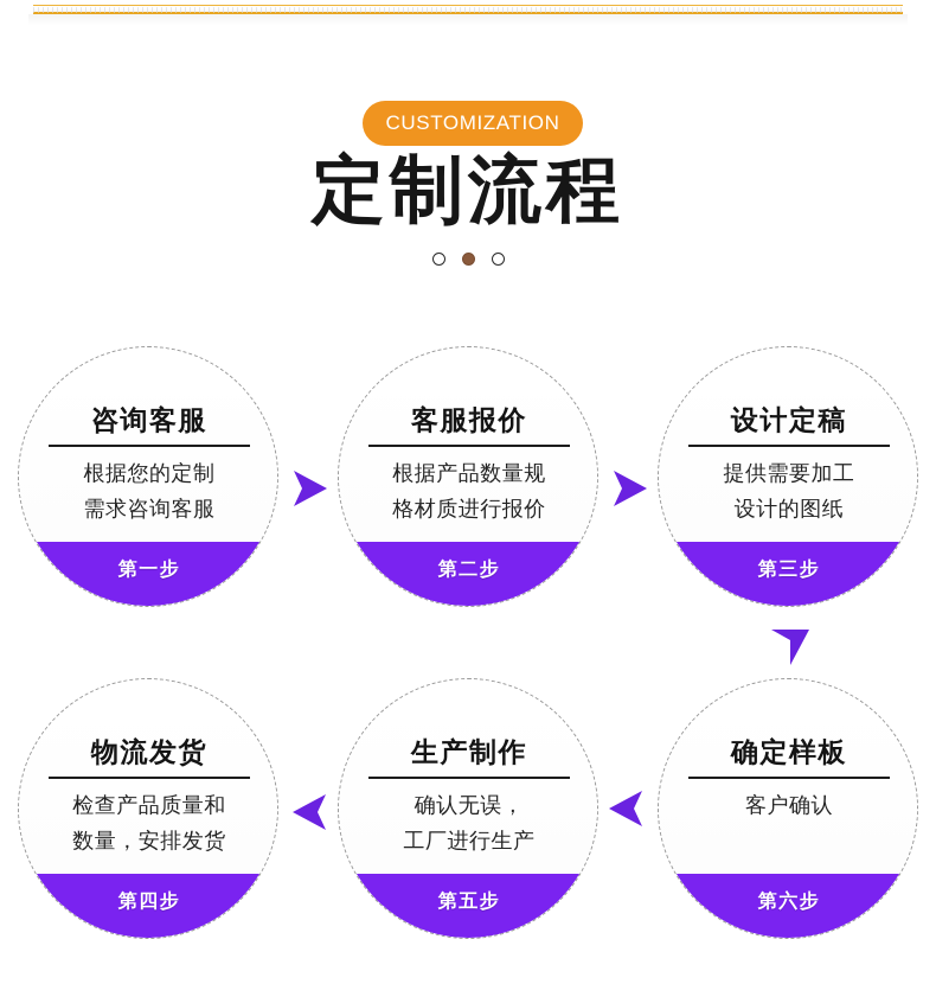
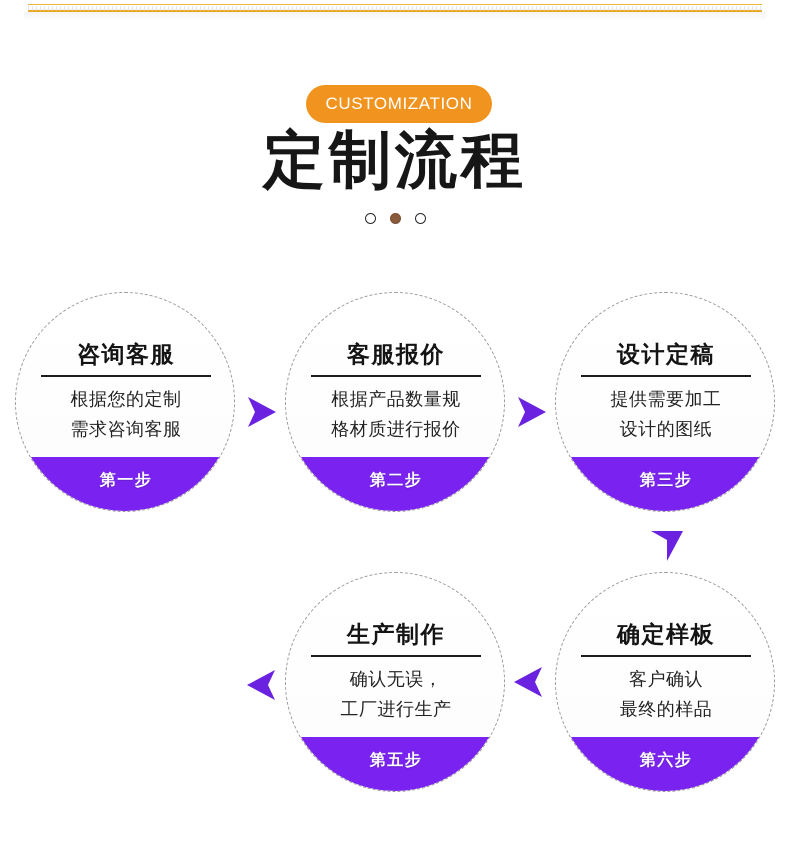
  CUSTOMIZATION
  定制流程
  咨询客服
  根据您的定制
  需求咨询客服
  第一步
  客服报价
  根据产品数量规
  格材质进行报价
  第二步
  设计定稿
  提供需要加工
  设计的图纸
  第三步
- 物流发货
- 检查产品质量和
- 数量，安排发货
- 第四步
  生产制作
  确认无误，
  工厂进行生产
  第五步
  确定样板
  客户确认
+ 最终的样品
  第六步
